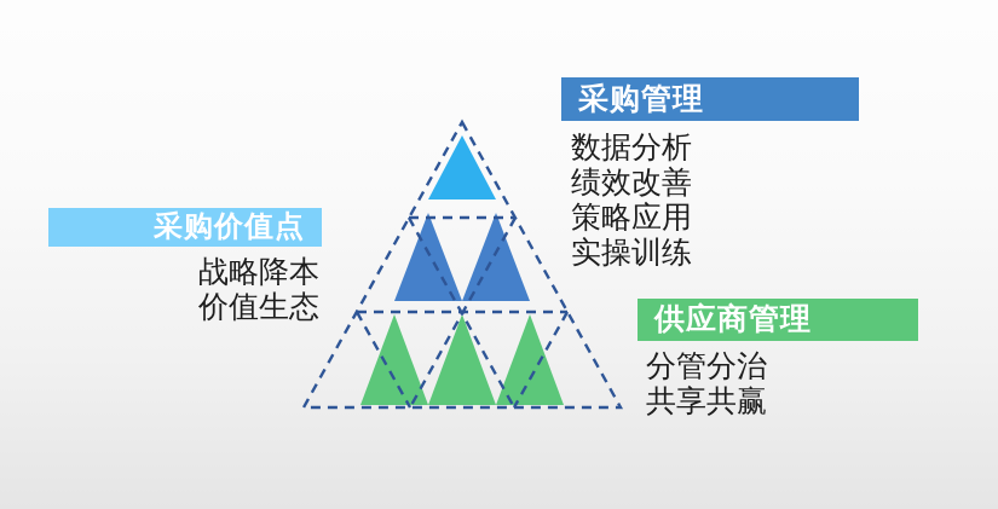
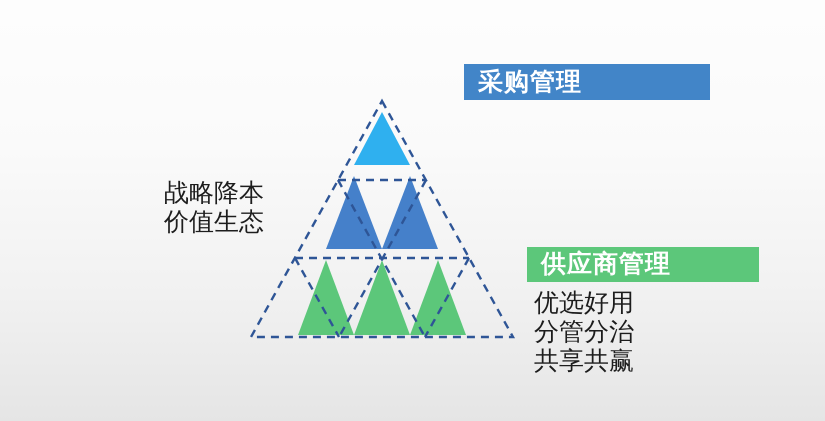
  采购管理
- 数据分析
- 绩效改善
- 策略应用
- 实操训练
- 采购价值点
  战略降本
  价值生态
  供应商管理
+ 优选好用
  分管分治
  共享共赢
